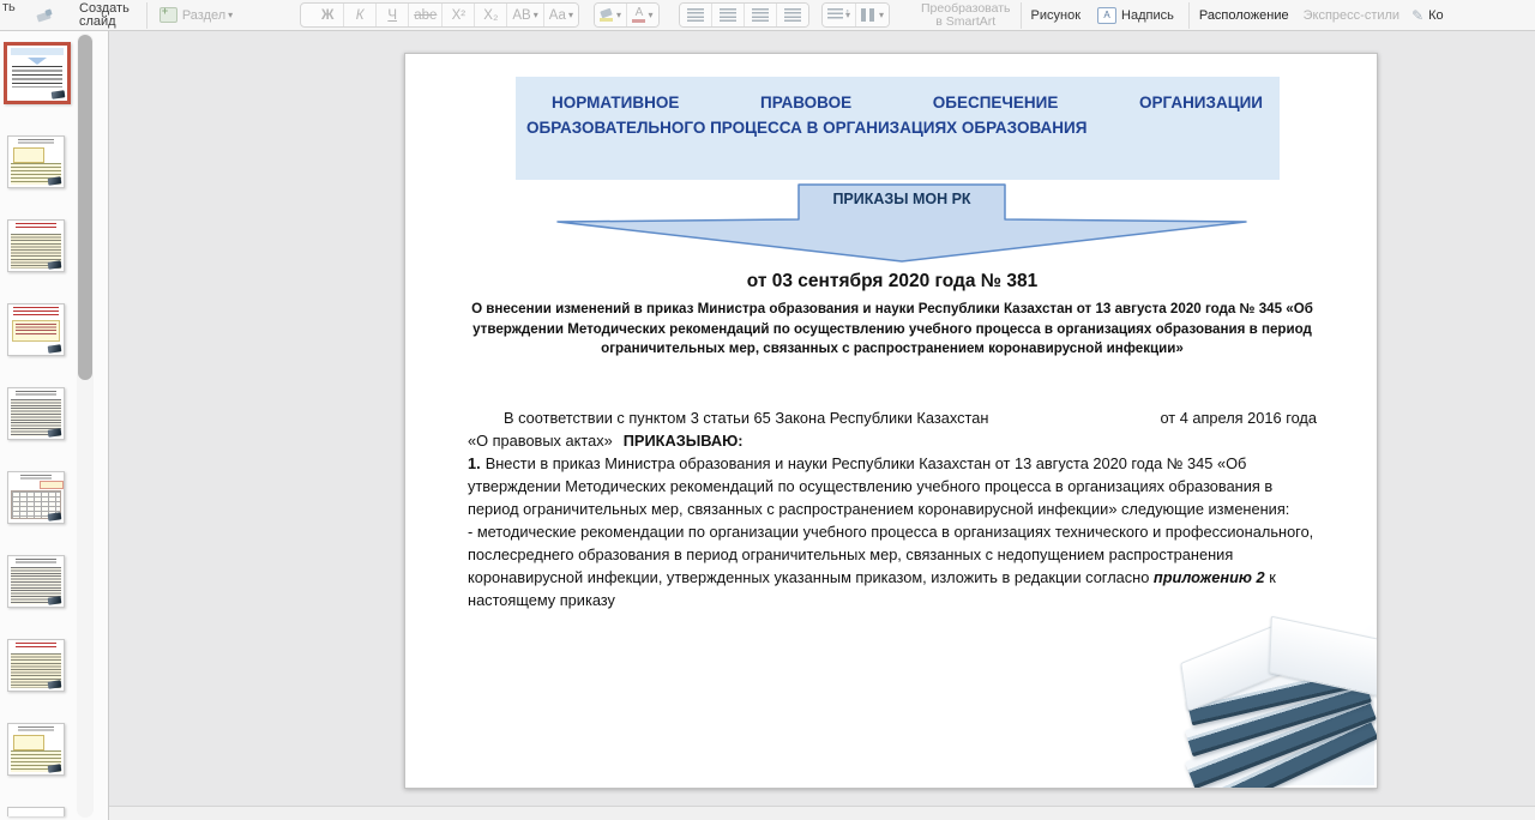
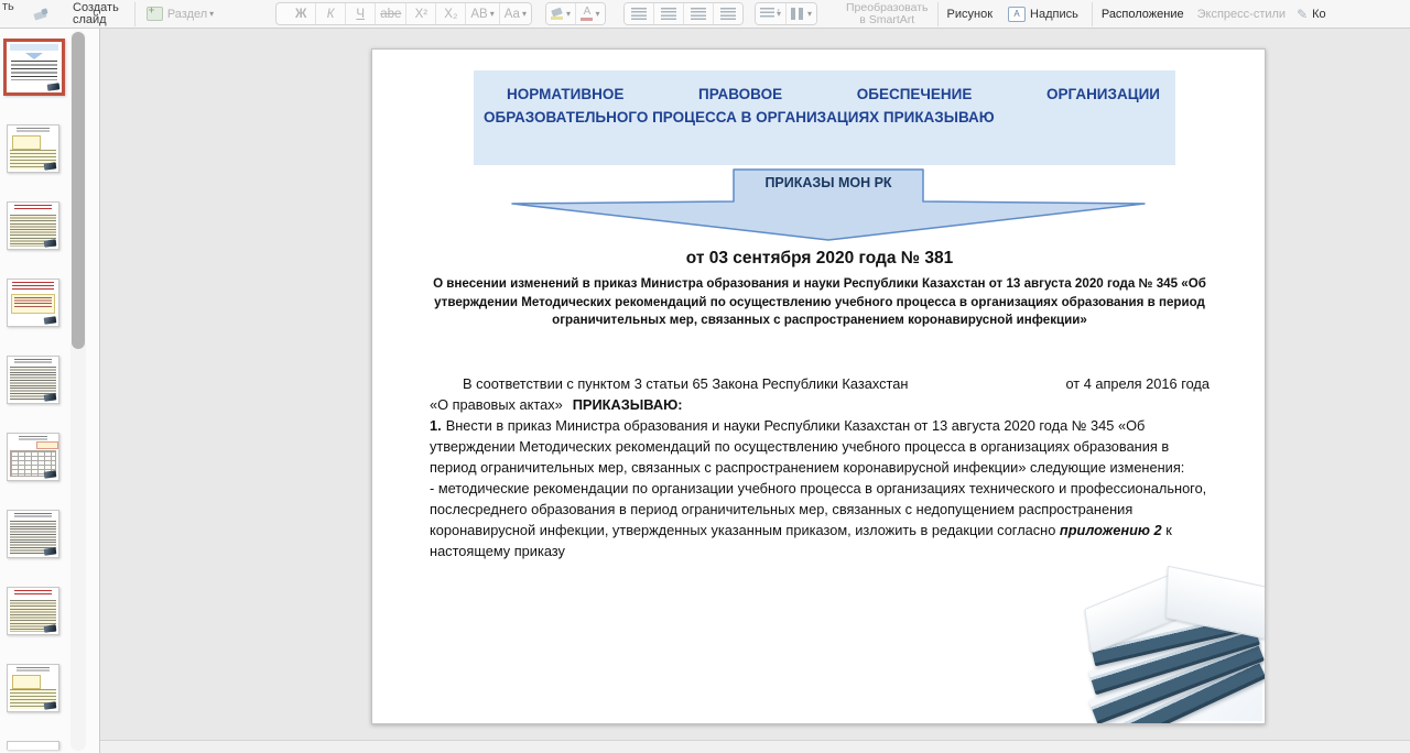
  ть
  Создать
  слайд
  Раздел
  ▾
  Ж
  К
  Ч
  abe
  X²
  X₂
  АВ
  ▾
  Аа
  ▾
  ▾
  А
  ▾
  ▾
  Преобразовать
  в SmartArt
  Рисунок
  А
  Надпись
  Расположение
  Экспресс-стили
  ✎
  Ко
  НОРМАТИВНОЕ ПРАВОВОЕ ОБЕСПЕЧЕНИЕ ОРГАНИЗАЦИИ
- ОБРАЗОВАТЕЛЬНОГО ПРОЦЕССА В ОРГАНИЗАЦИЯХ ОБРАЗОВАНИЯ
+ ОБРАЗОВАТЕЛЬНОГО ПРОЦЕССА В ОРГАНИЗАЦИЯХ ПРИКАЗЫВАЮ
  ПРИКАЗЫ МОН РК
  от 03 сентября 2020 года № 381
  О внесении изменений в приказ Министра образования и науки Республики Казахстан от 13 августа 2020 года № 345 «Об утверждении Методических рекомендаций по осуществлению учебного процесса в организациях образования в период ограничительных мер, связанных с распространением коронавирусной инфекции»
  В соответствии с пунктом 3 статьи 65 Закона Республики Казахстан
  от 4 апреля 2016 года
  «О правовых актах» ПРИКАЗЫВАЮ:
  1. Внести в приказ Министра образования и науки Республики Казахстан от 13 августа 2020 года № 345 «Об утверждении Методических рекомендаций по осуществлению учебного процесса в организациях образования в период ограничительных мер, связанных с распространением коронавирусной инфекции» следующие изменения:
  - методические рекомендации по организации учебного процесса в организациях технического и профессионального, послесреднего образования в период ограничительных мер, связанных с недопущением распространения коронавирусной инфекции, утвержденных указанным приказом, изложить в редакции согласно приложению 2 к настоящему приказу
